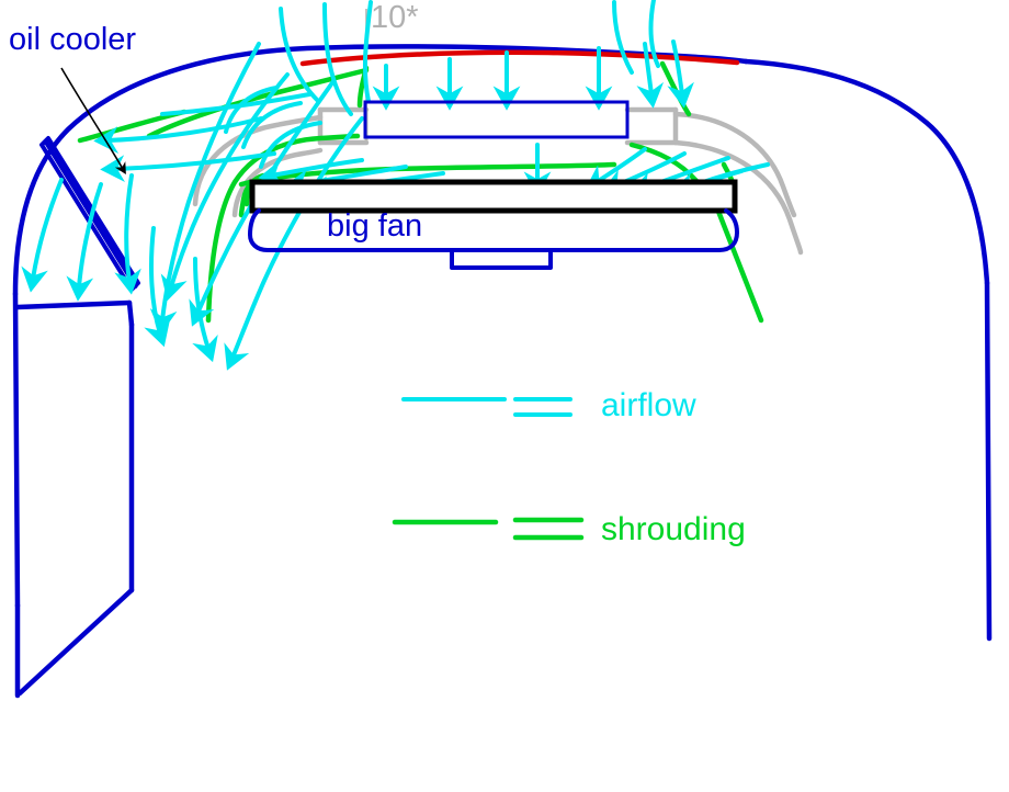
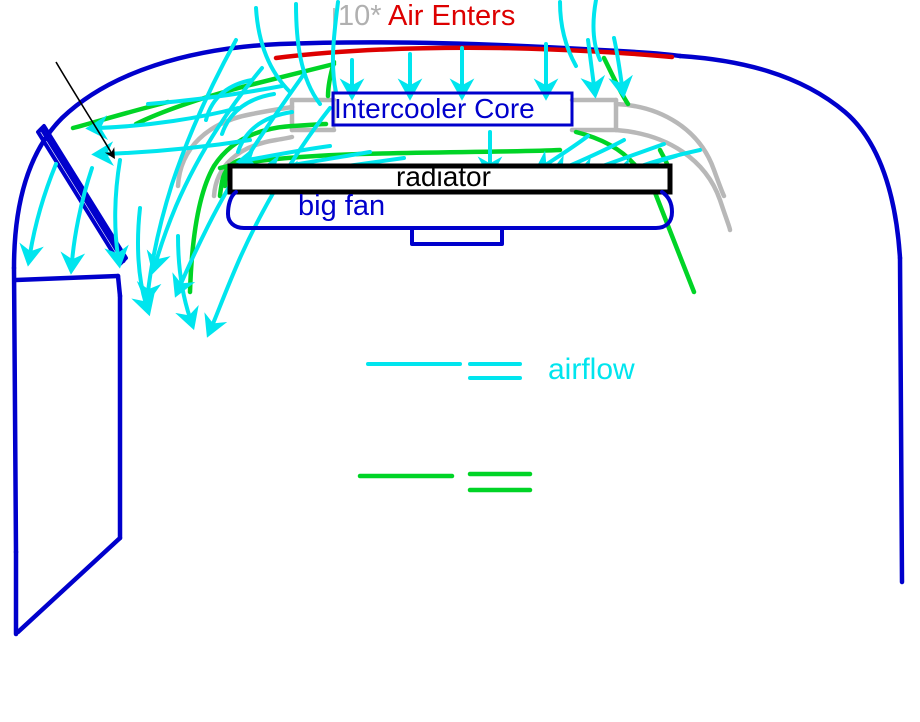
- oil cooler
  10*
+ Air Enters
+ Intercooler Core
+ radiator
  big fan
  airflow
- shrouding
